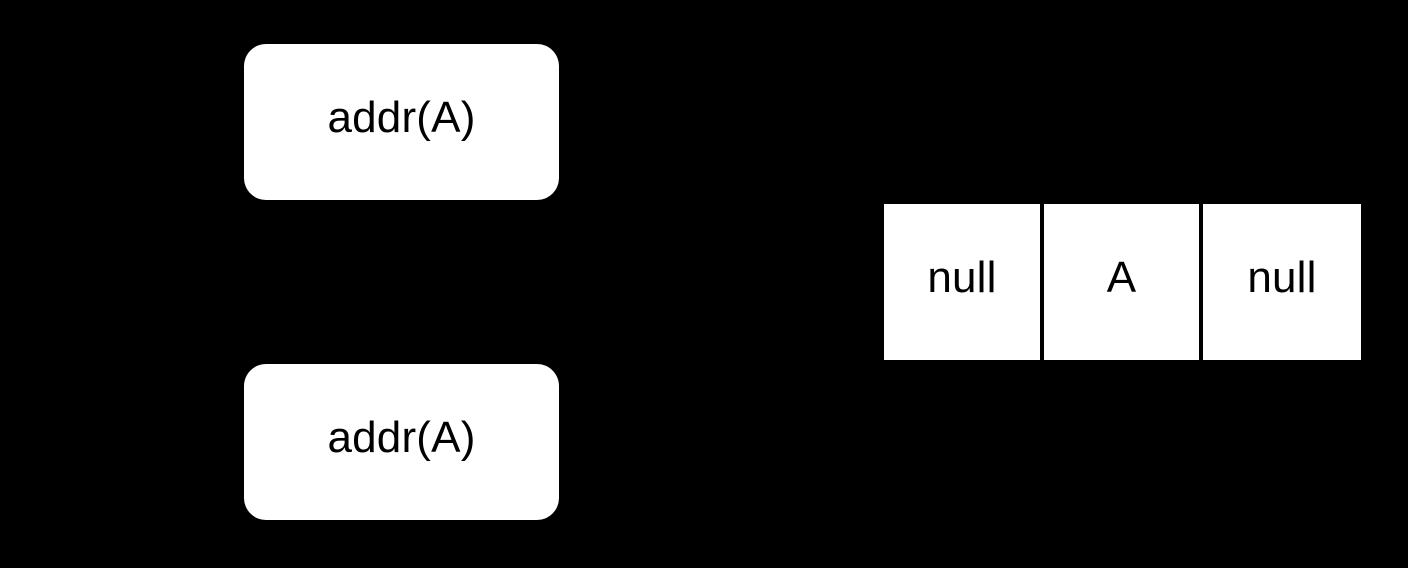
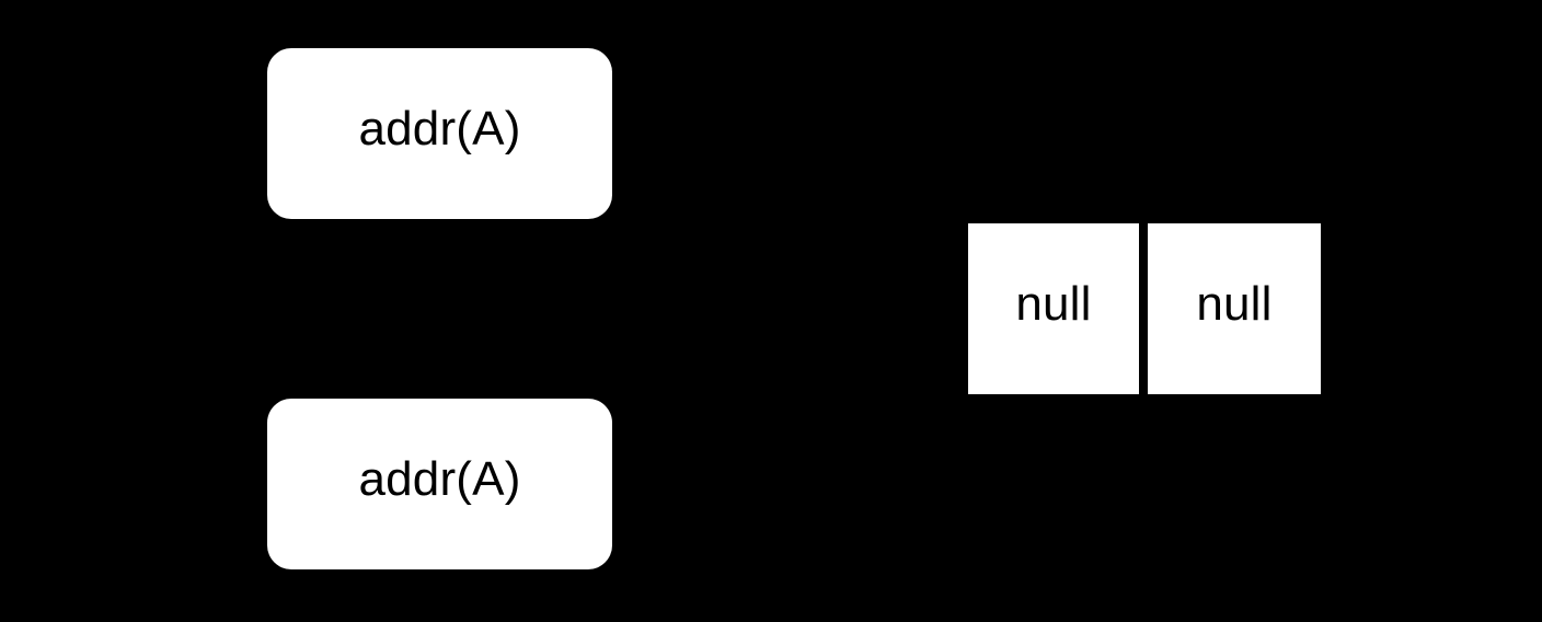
  addr(A)
  addr(A)
  null
- A
  null
